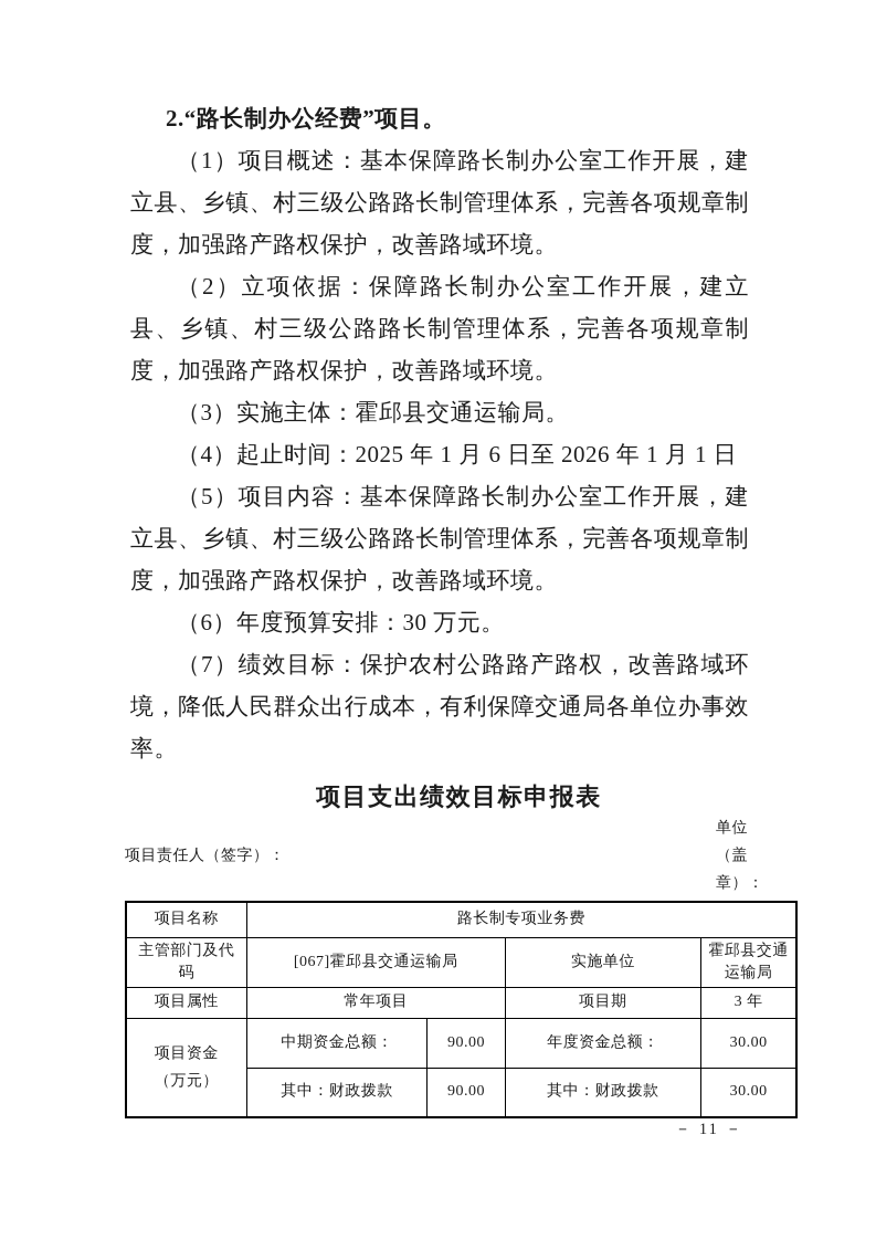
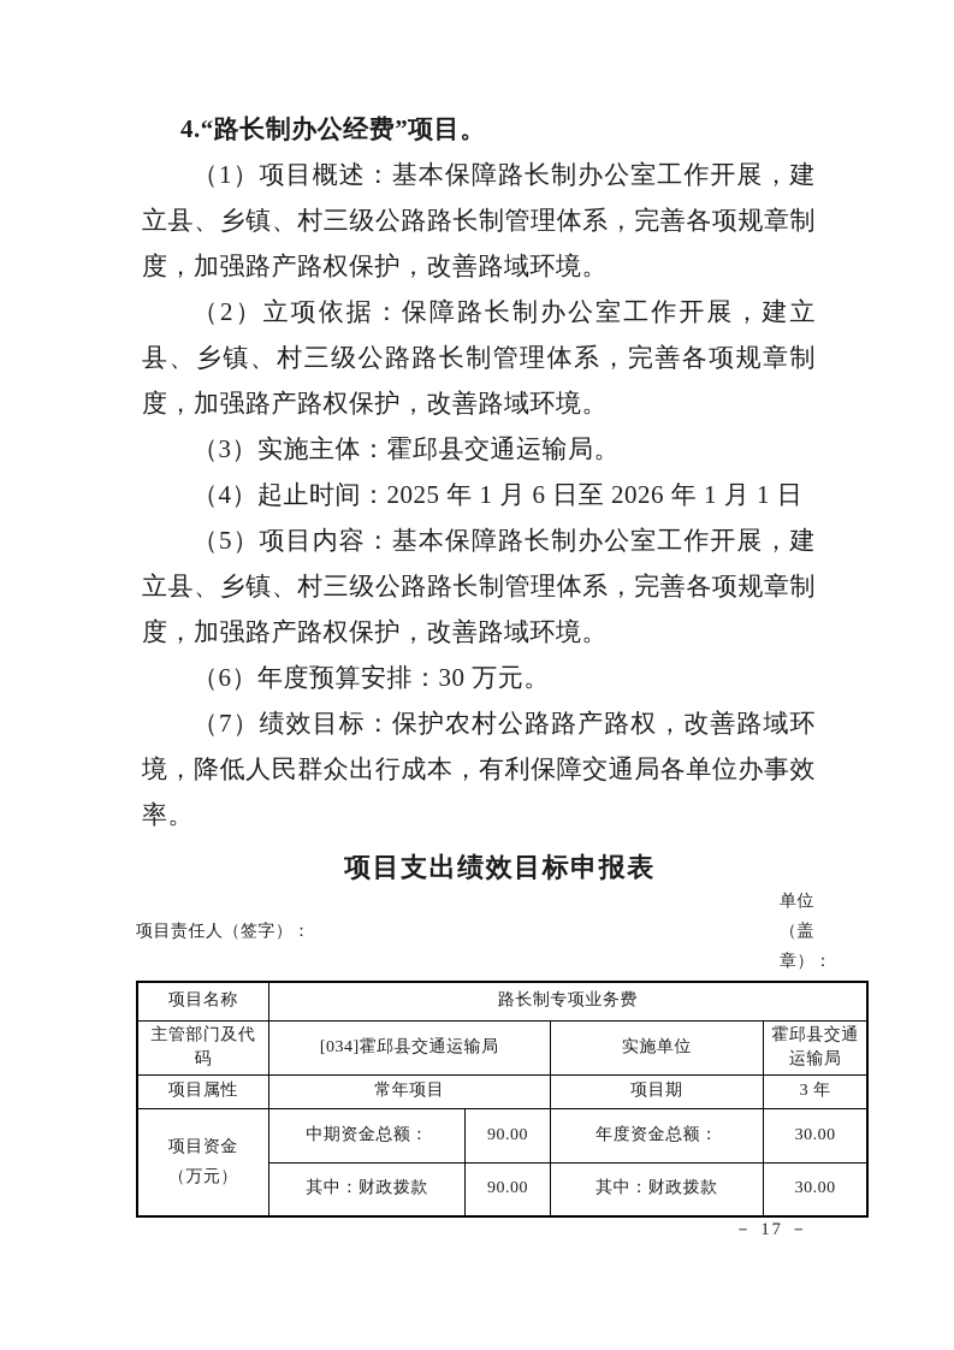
- 2.“路长制办公经费”项目。
+ 4.“路长制办公经费”项目。
  （1）项目概述：基本保障路长制办公室工作开展，建立县、乡镇、村三级公路路长制管理体系，完善各项规章制度，加强路产路权保护，改善路域环境。
  （2）立项依据：保障路长制办公室工作开展，建立县、乡镇、村三级公路路长制管理体系，完善各项规章制度，加强路产路权保护，改善路域环境。
  （3）实施主体：霍邱县交通运输局。
  （4）起止时间：2025 年 1 月 6 日至 2026 年 1 月 1 日
  （5）项目内容：基本保障路长制办公室工作开展，建立县、乡镇、村三级公路路长制管理体系，完善各项规章制度，加强路产路权保护，改善路域环境。
  （6）年度预算安排：30 万元。
  （7）绩效目标：保护农村公路路产路权，改善路域环境，降低人民群众出行成本，有利保障交通局各单位办事效率。
  项目支出绩效目标申报表
  项目责任人（签字）：
  单位（盖章）：
  项目名称	路长制专项业务费
- 主管部门及代码	[067]霍邱县交通运输局	实施单位	霍邱县交通运输局
+ 主管部门及代码	[034]霍邱县交通运输局	实施单位	霍邱县交通运输局
  项目属性	常年项目	项目期	3 年
  项目资金 （万元）	中期资金总额：	90.00	年度资金总额：	30.00
  其中：财政拨款	90.00	其中：财政拨款	30.00
- － 11 －
+ － 17 －
